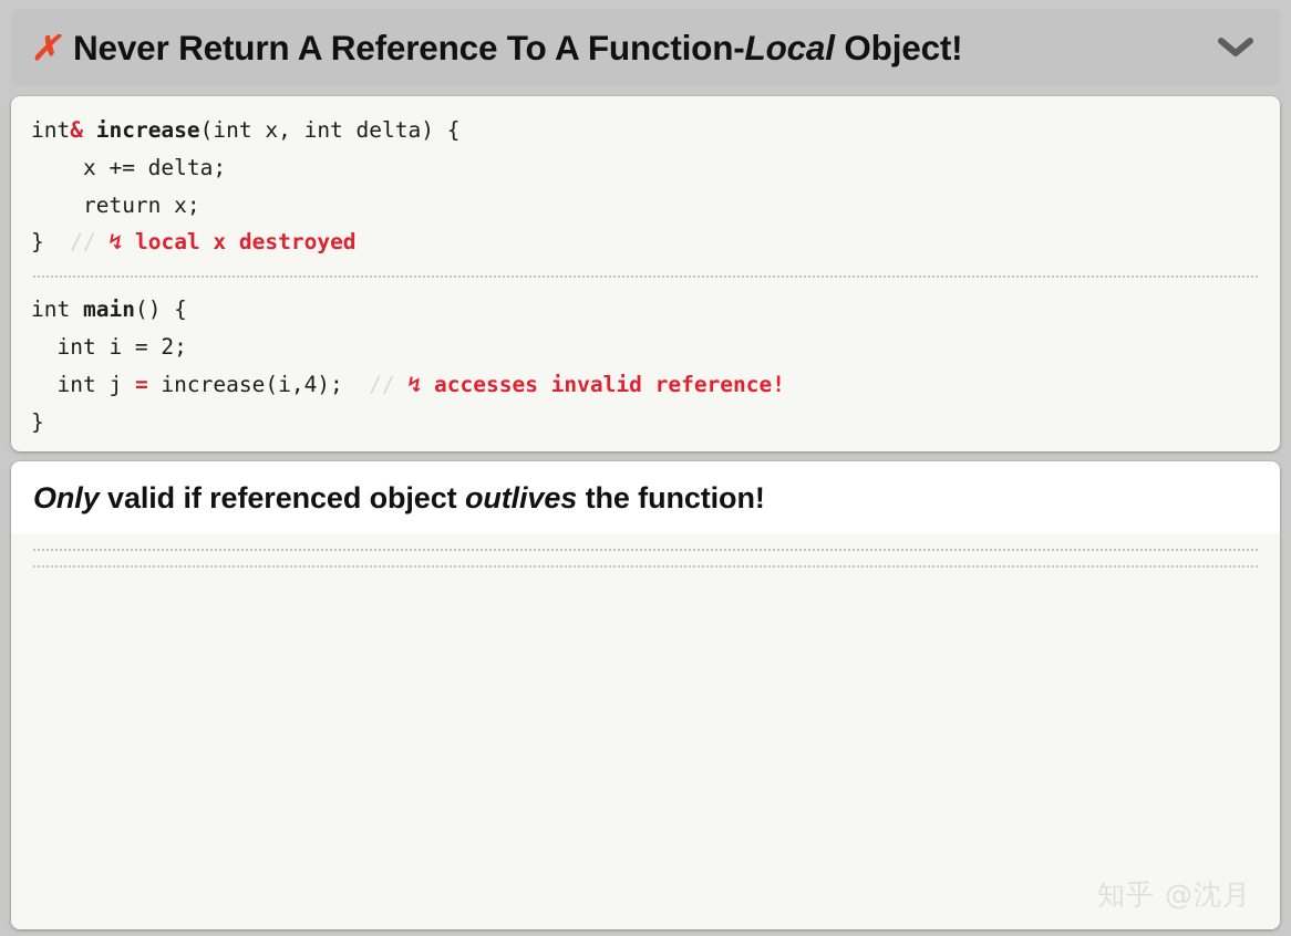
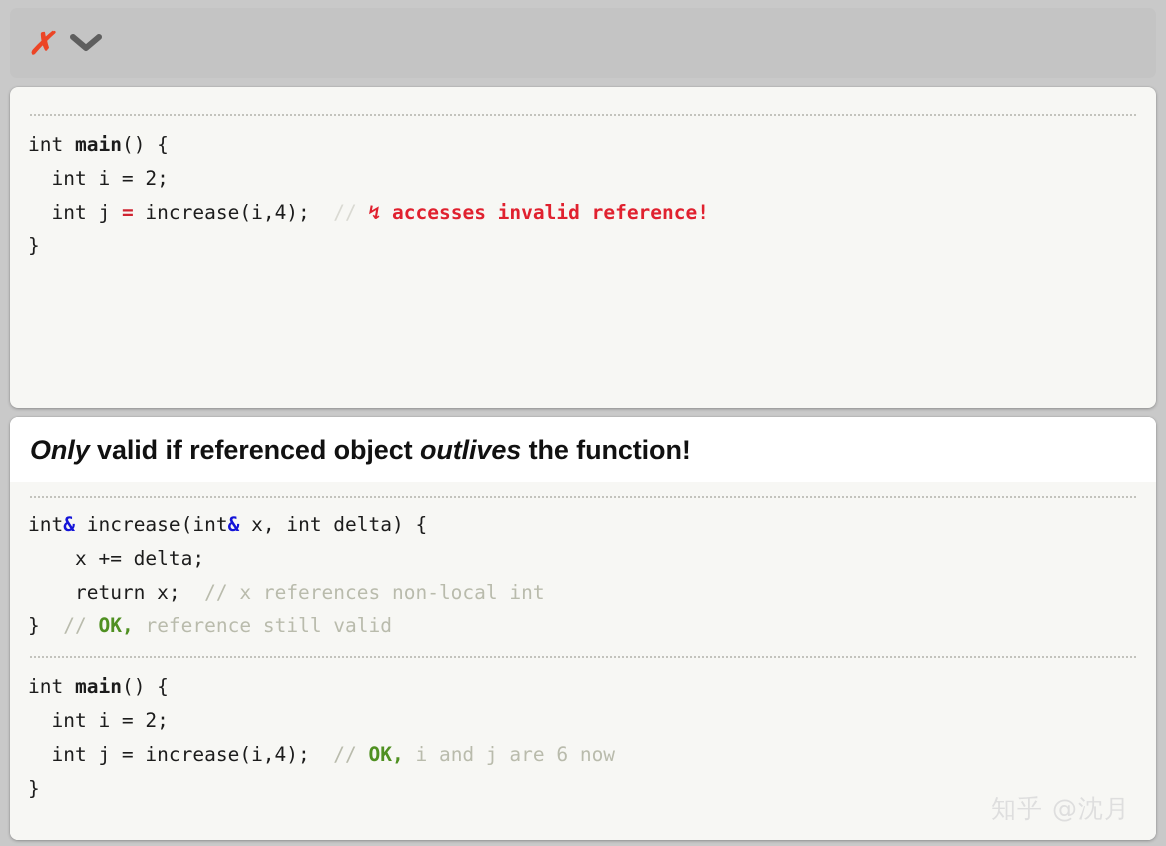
  ✗
- Never Return A Reference To A Function-Local Object!
- int& increase(int x, int delta) { x += delta; return x; } // ↯ local x destroyed
  int main() { int i = 2; int j = increase(i,4); // ↯ accesses invalid reference! }
  Only valid if referenced object outlives the function!
+ int& increase(int& x, int delta) { x += delta; return x; // x references non-local int } // OK, reference still valid
+ int main() { int i = 2; int j = increase(i,4); // OK, i and j are 6 now }
  知乎 @沈月
